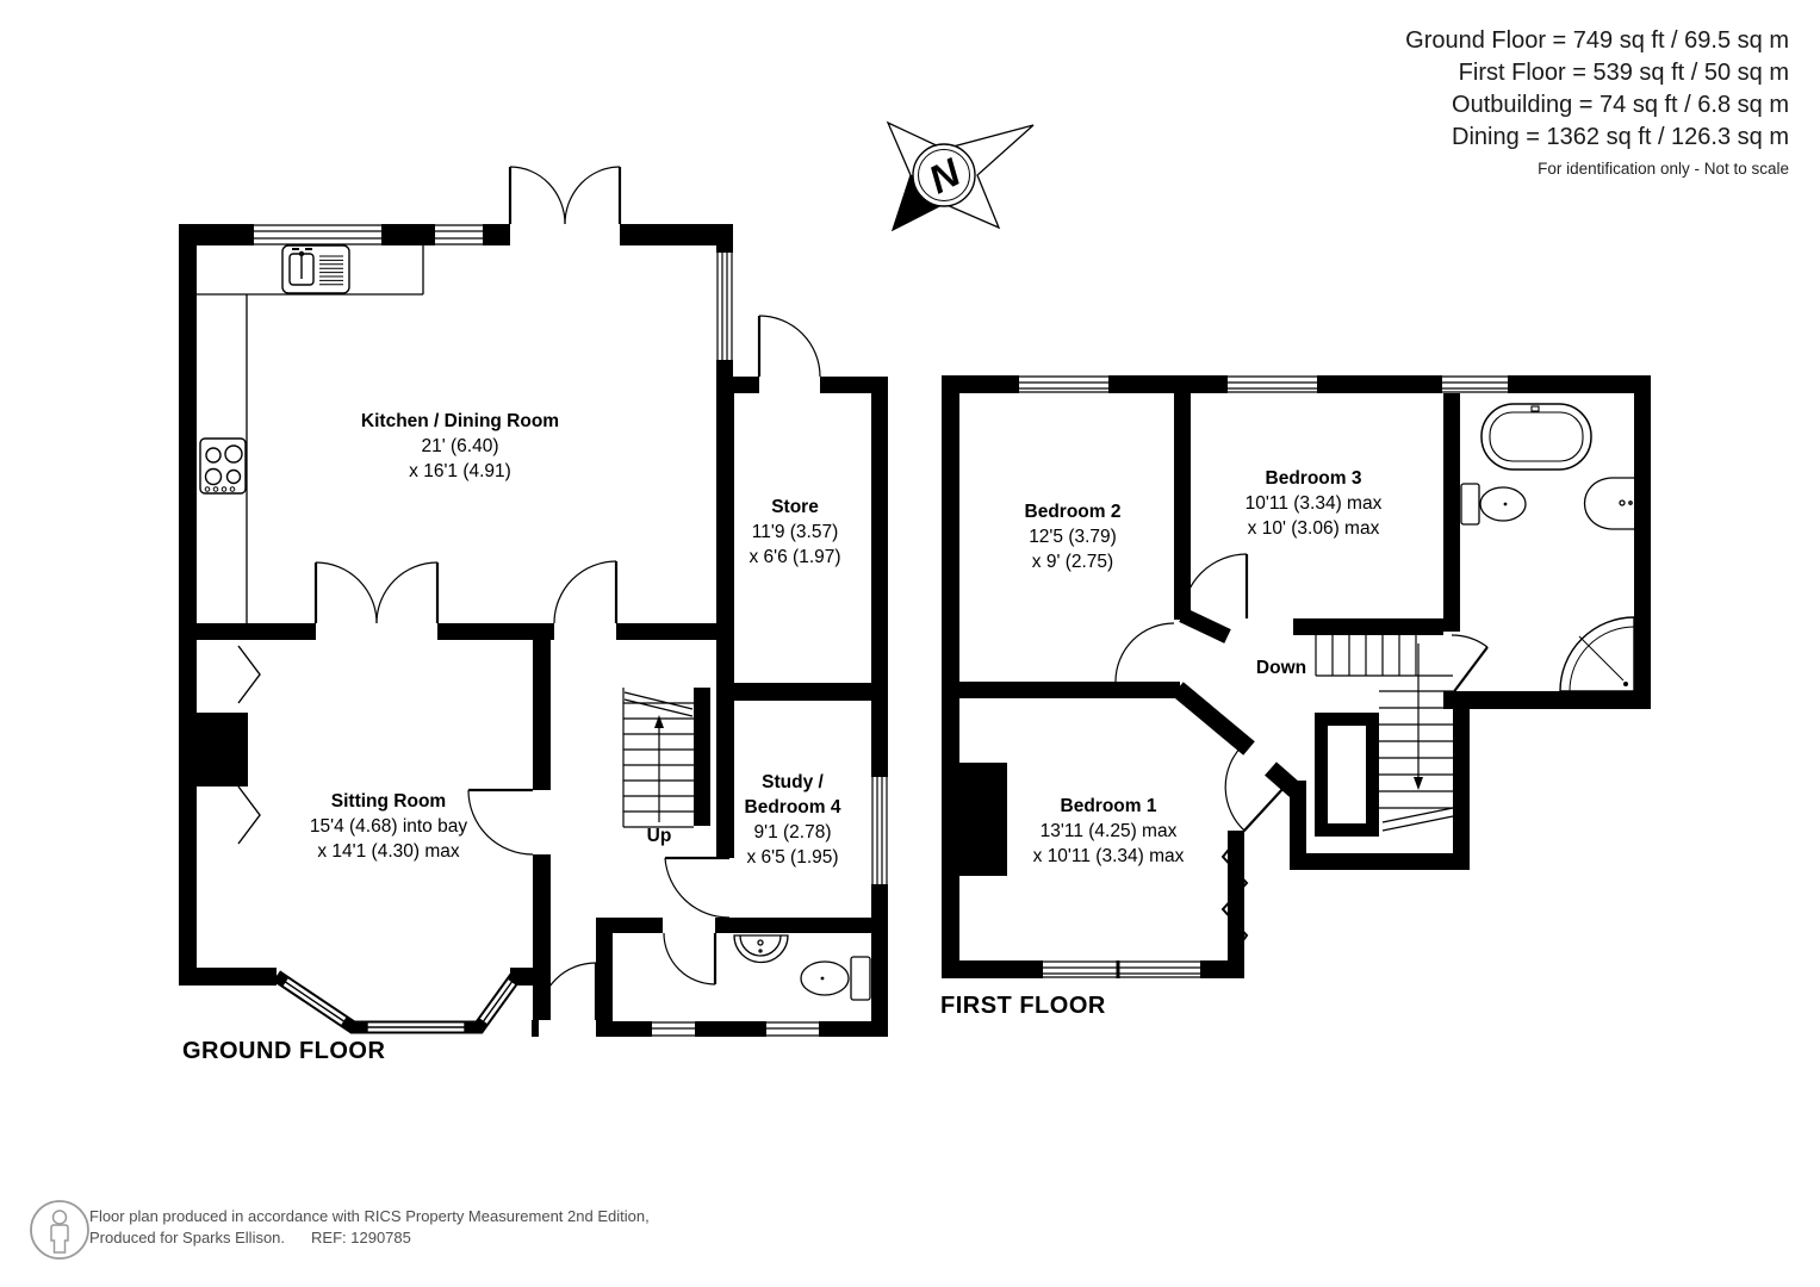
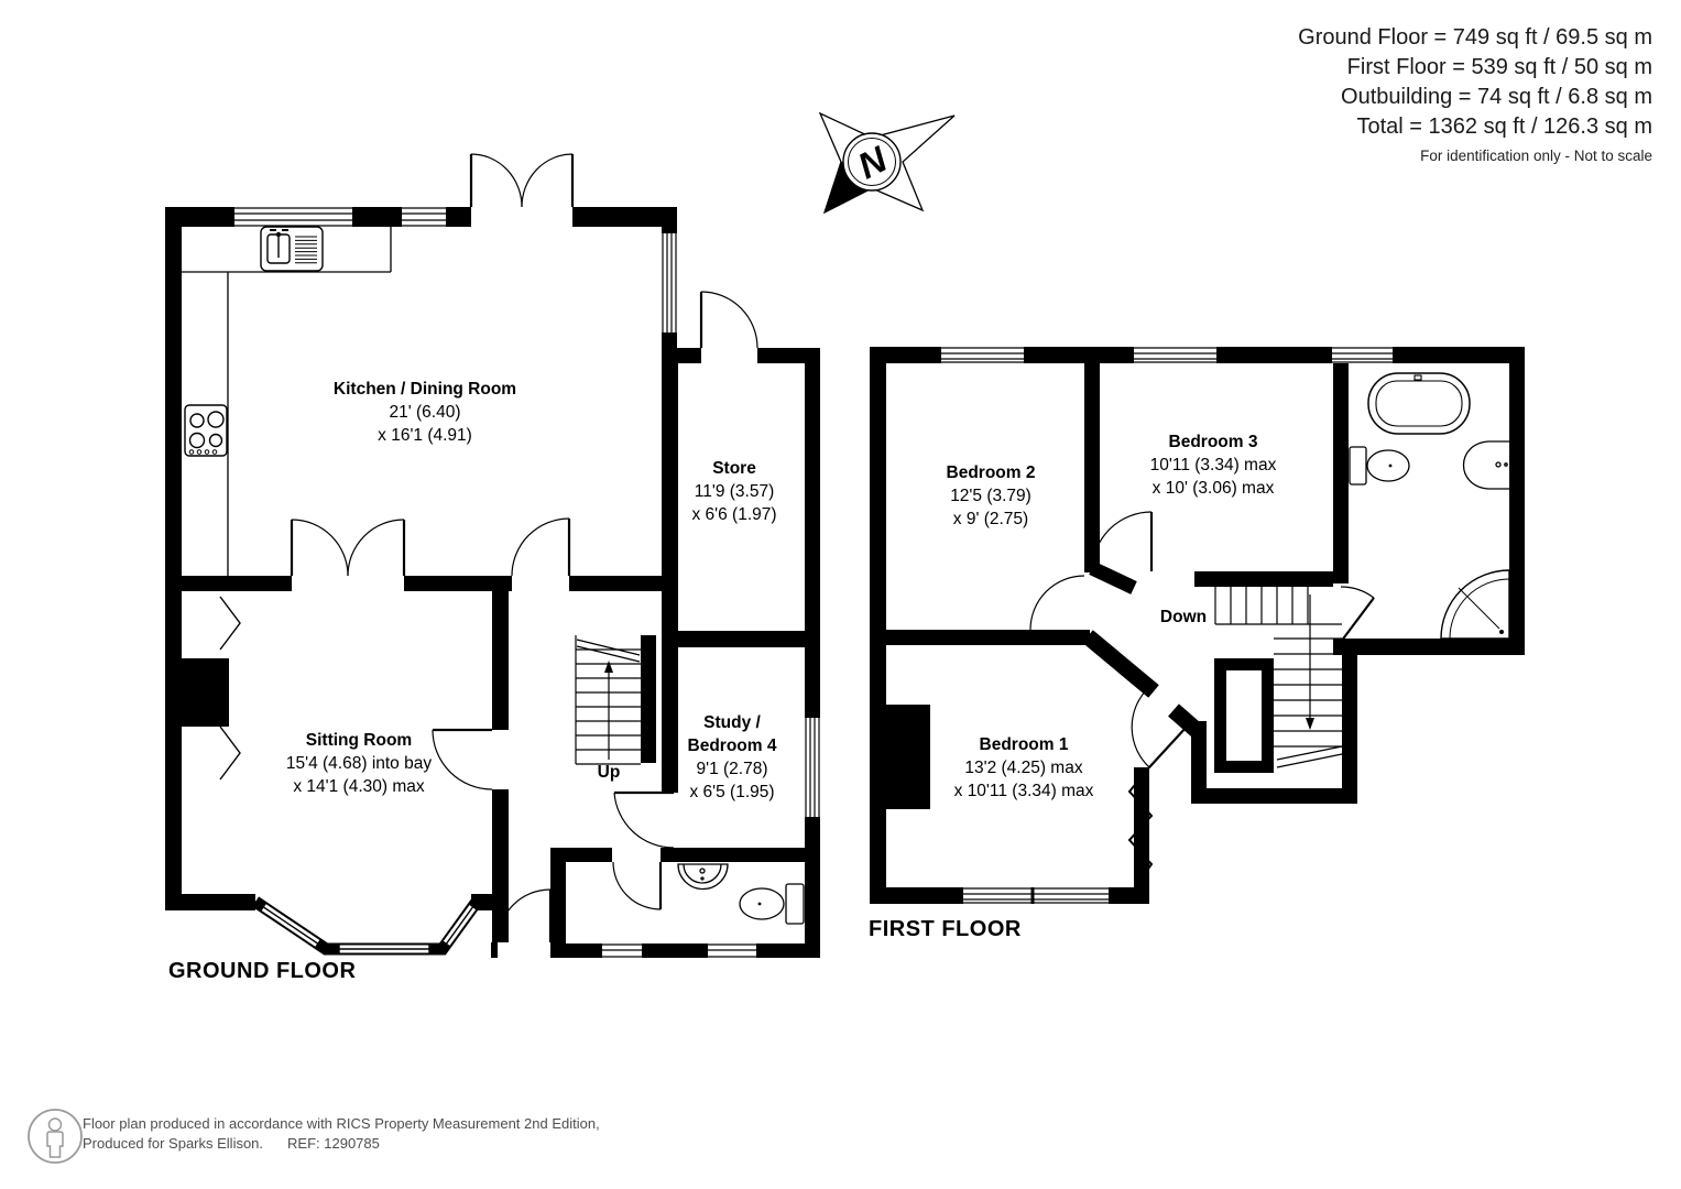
  Ground Floor = 749 sq ft / 69.5 sq m
  First Floor = 539 sq ft / 50 sq m
  Outbuilding = 74 sq ft / 6.8 sq m
- Dining = 1362 sq ft / 126.3 sq m
+ Total = 1362 sq ft / 126.3 sq m
  For identification only - Not to scale
  Kitchen / Dining Room
  21' (6.40)
  x 16'1 (4.91)
  Store
  11'9 (3.57)
  x 6'6 (1.97)
  Sitting Room
  15'4 (4.68) into bay
  x 14'1 (4.30) max
  Study /
  Bedroom 4
  9'1 (2.78)
  x 6'5 (1.95)
  Up
  GROUND FLOOR
  Bedroom 2
  12'5 (3.79)
  x 9' (2.75)
  Bedroom 3
  10'11 (3.34) max
  x 10' (3.06) max
  Bedroom 1
- 13'11 (4.25) max
+ 13'2 (4.25) max
  x 10'11 (3.34) max
  Down
  FIRST FLOOR
  Floor plan produced in accordance with RICS Property Measurement 2nd Edition,
  Produced for Sparks Ellison. REF: 1290785
